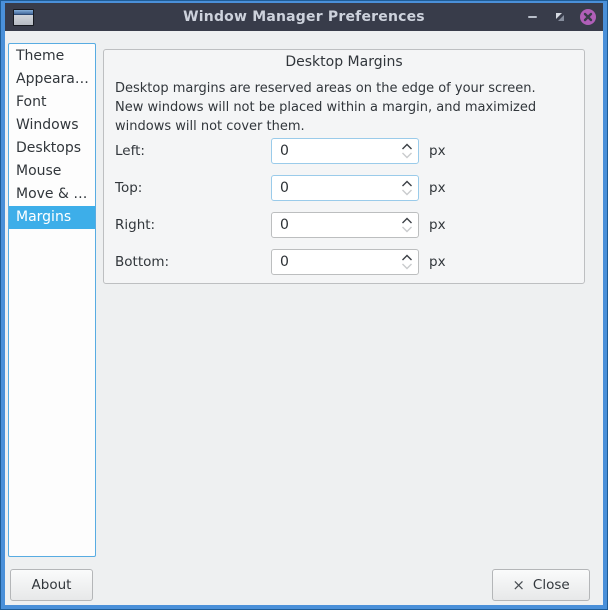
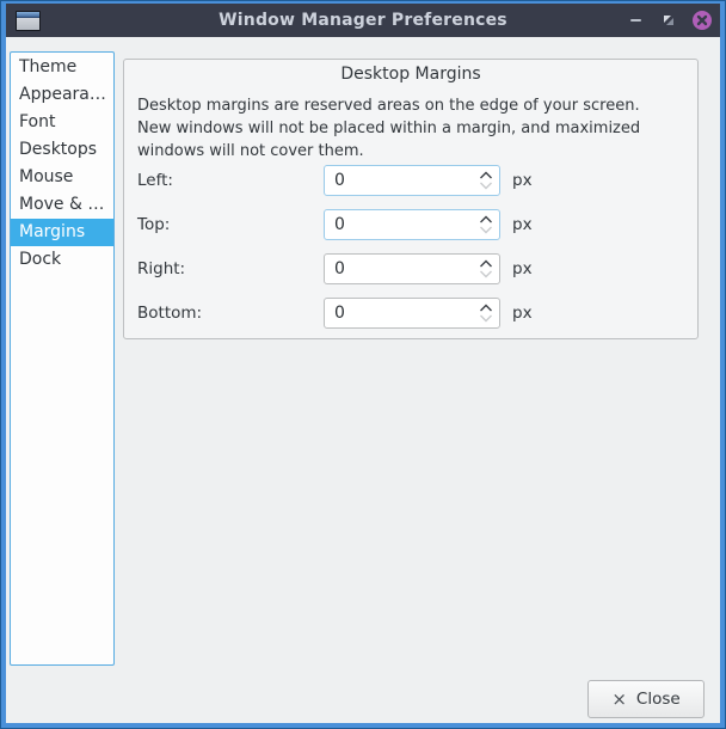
  Window Manager Preferences
  Theme
  Appeara…
  Font
- Windows
  Desktops
  Mouse
  Move & …
  Margins
+ Dock
  Desktop Margins
  Desktop margins are reserved areas on the edge of your screen.
  New windows will not be placed within a margin, and maximized
  windows will not cover them.
  Left:
  0
  px
  Top:
  0
  px
  Right:
  0
  px
  Bottom:
  0
  px
- About
  ×
  Close
